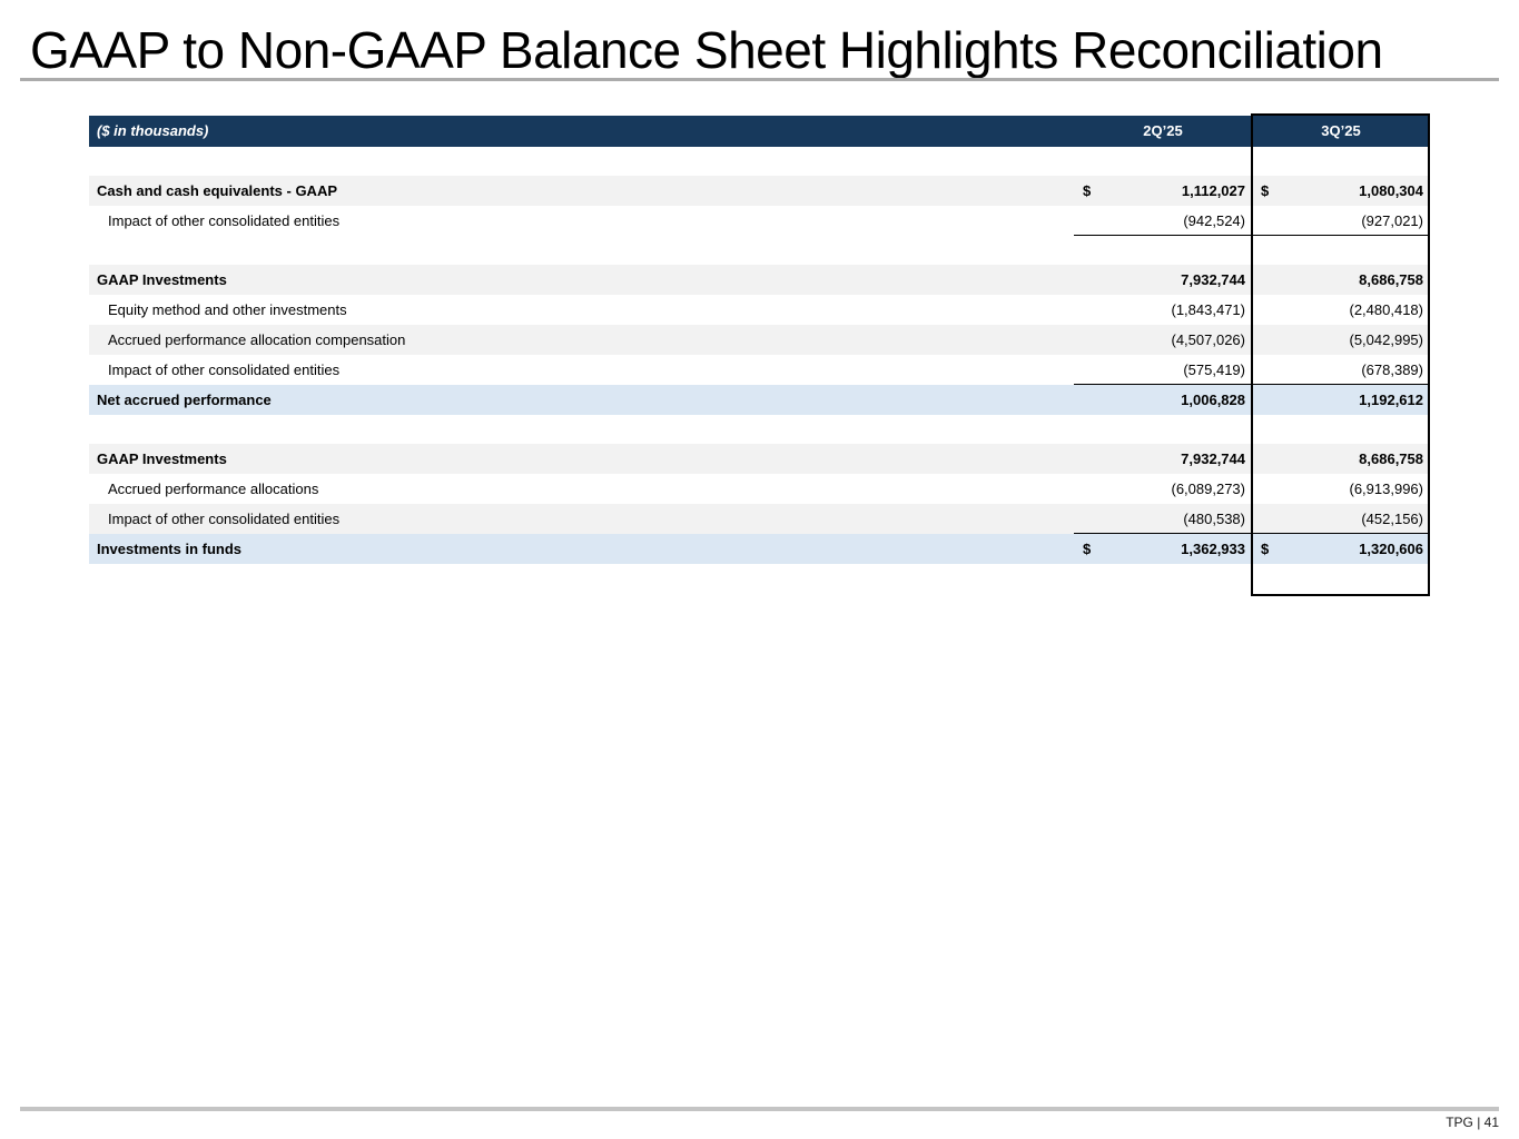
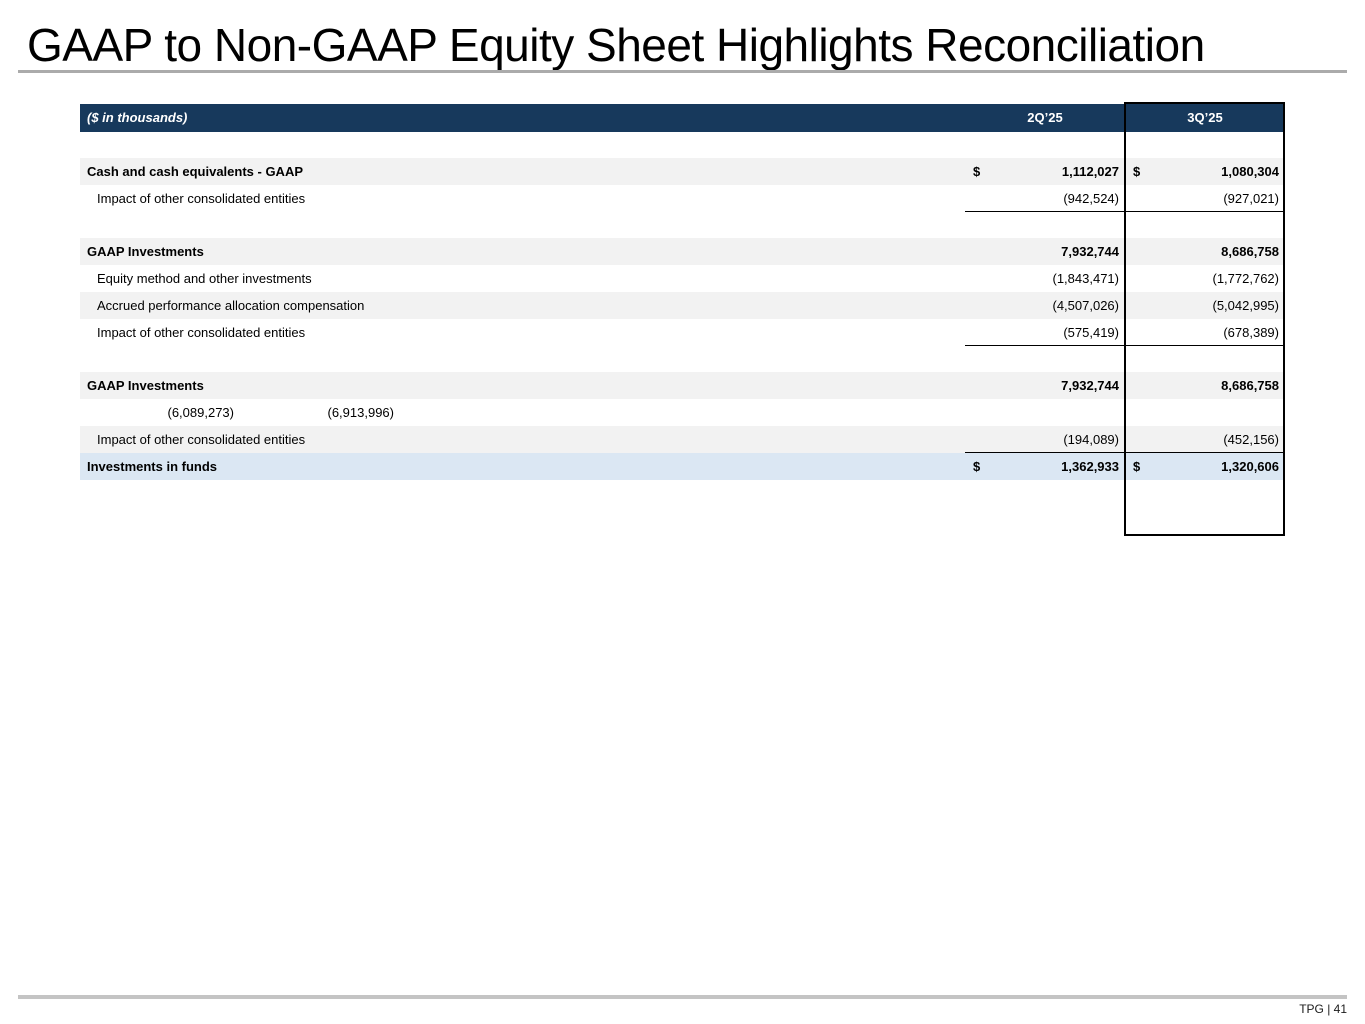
- GAAP to Non-GAAP Balance Sheet Highlights Reconciliation
+ GAAP to Non-GAAP Equity Sheet Highlights Reconciliation
  ($ in thousands)
  2Q’25
  3Q’25
  Cash and cash equivalents - GAAP
  $
  1,112,027
  $
  1,080,304
  Impact of other consolidated entities
  (942,524)
  (927,021)
  GAAP Investments
  7,932,744
  8,686,758
  Equity method and other investments
  (1,843,471)
- (2,480,418)
+ (1,772,762)
  Accrued performance allocation compensation
  (4,507,026)
  (5,042,995)
  Impact of other consolidated entities
  (575,419)
  (678,389)
- Net accrued performance
- 1,006,828
- 1,192,612
  GAAP Investments
  7,932,744
  8,686,758
- Accrued performance allocations
  (6,089,273)
  (6,913,996)
  Impact of other consolidated entities
- (480,538)
+ (194,089)
  (452,156)
  Investments in funds
  $
  1,362,933
  $
  1,320,606
  TPG | 41
